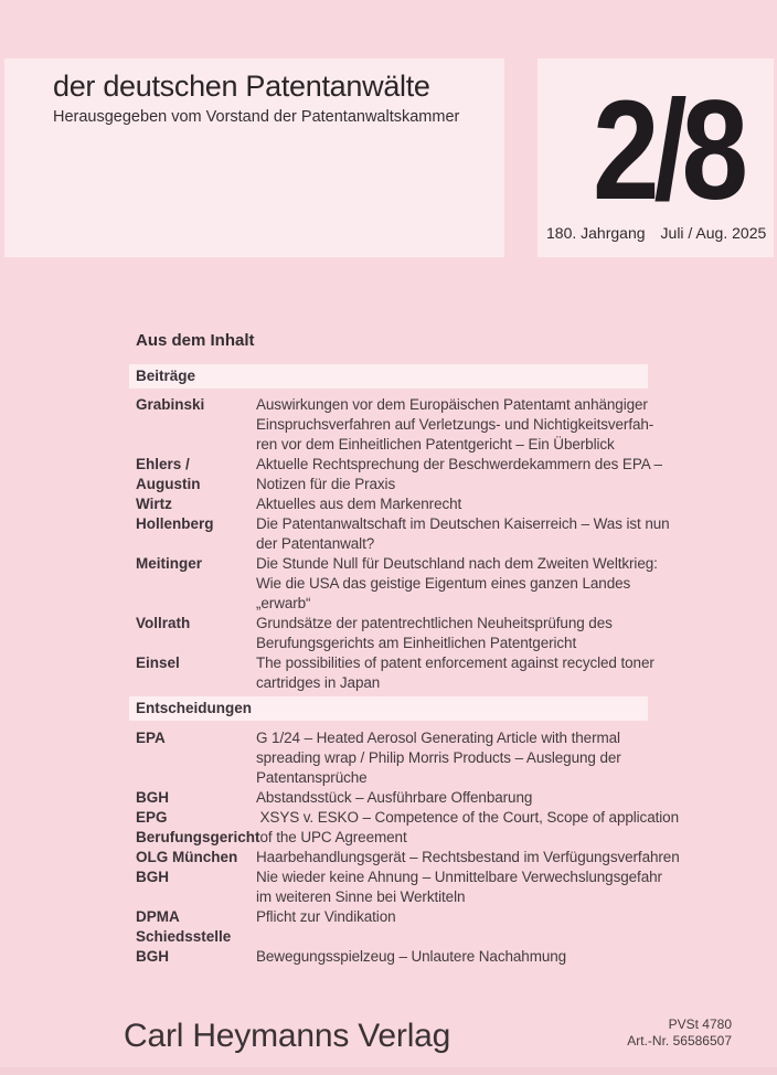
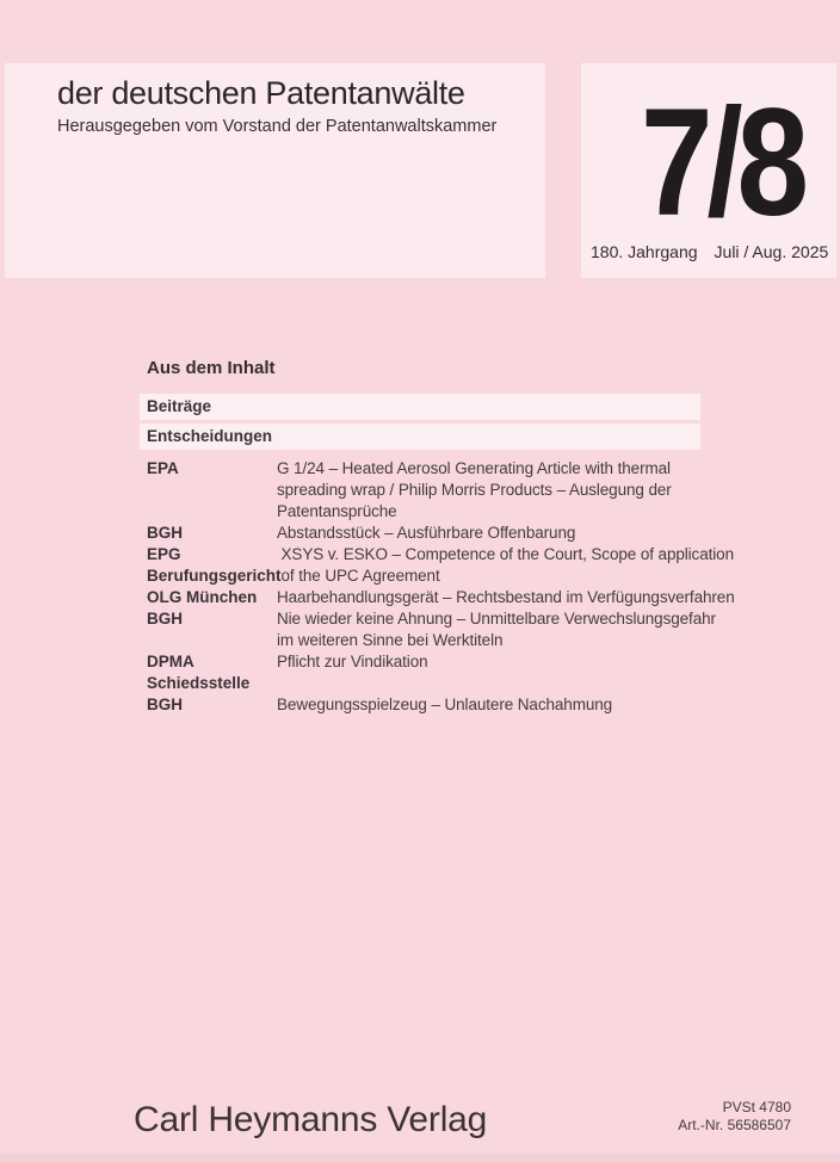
  der deutschen Patentanwälte
  Herausgegeben vom Vorstand der Patentanwaltskammer
- 2/8
+ 7/8
  180. Jahrgang Juli / Aug. 2025
  Aus dem Inhalt
  Beiträge
- Grabinski
- Auswirkungen vor dem Europäischen Patentamt anhängiger
- Einspruchsverfahren auf Verletzungs- und Nichtigkeitsverfah-
- ren vor dem Einheitlichen Patentgericht – Ein Überblick
- Ehlers / Augustin
- Aktuelle Rechtsprechung der Beschwerdekammern des EPA –
- Notizen für die Praxis
- Wirtz
- Aktuelles aus dem Markenrecht
- Hollenberg
- Die Patentanwaltschaft im Deutschen Kaiserreich – Was ist nun
- der Patentanwalt?
- Meitinger
- Die Stunde Null für Deutschland nach dem Zweiten Weltkrieg:
- Wie die USA das geistige Eigentum eines ganzen Landes „erwarb“
- Vollrath
- Grundsätze der patentrechtlichen Neuheitsprüfung des
- Berufungsgerichts am Einheitlichen Patentgericht
- Einsel
- The possibilities of patent enforcement against recycled toner
- cartridges in Japan
  Entscheidungen
  EPA
  G 1/24 – Heated Aerosol Generating Article with thermal
  spreading wrap / Philip Morris Products – Auslegung der
  Patentansprüche
  BGH
  Abstandsstück – Ausführbare Offenbarung
  EPG
  Berufungsgericht
  XSYS v. ESKO – Competence of the Court, Scope of application
  of the UPC Agreement
  OLG München
  Haarbehandlungsgerät – Rechtsbestand im Verfügungsverfahren
  BGH
  Nie wieder keine Ahnung – Unmittelbare Verwechslungsgefahr
  im weiteren Sinne bei Werktiteln
  DPMA
  Schiedsstelle
  Pflicht zur Vindikation
  BGH
  Bewegungsspielzeug – Unlautere Nachahmung
  Carl Heymanns Verlag
  PVSt 4780
  Art.-Nr. 56586507
